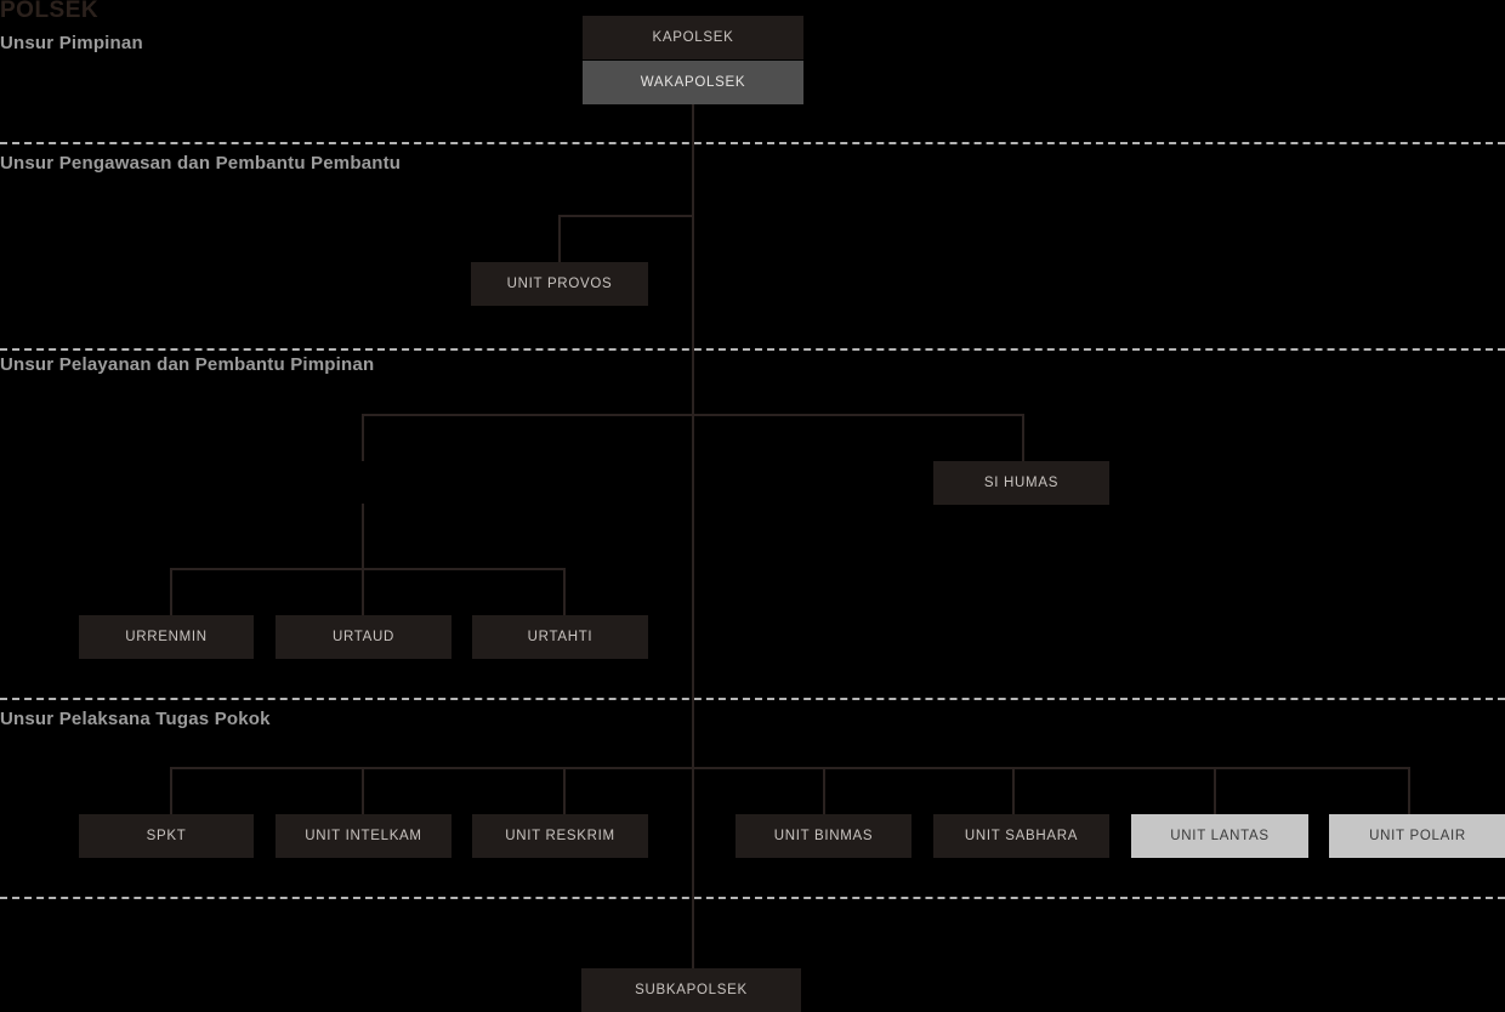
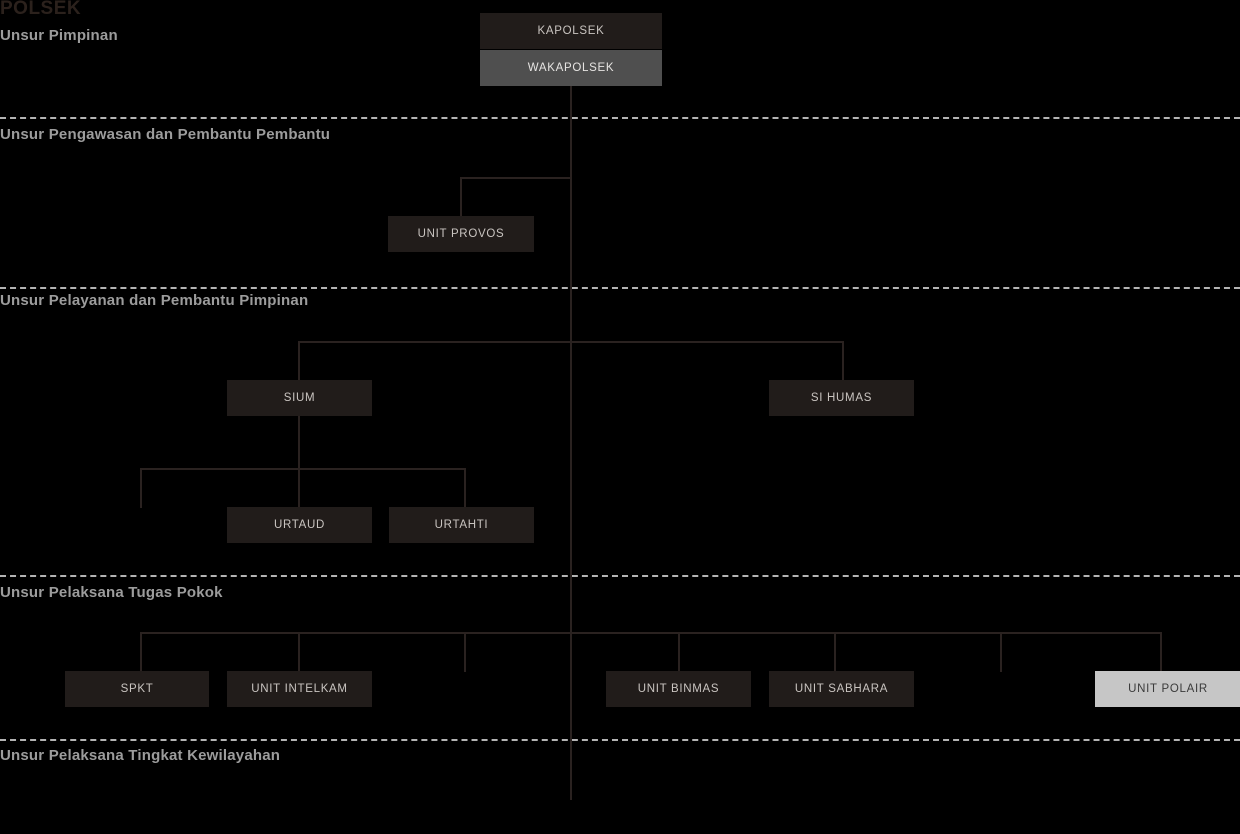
  POLSEK
  Unsur Pimpinan
  Unsur Pengawasan dan Pembantu Pembantu
  Unsur Pelayanan dan Pembantu Pimpinan
  Unsur Pelaksana Tugas Pokok
+ Unsur Pelaksana Tingkat Kewilayahan
  KAPOLSEK
  WAKAPOLSEK
  UNIT PROVOS
+ SIUM
  SI HUMAS
- URRENMIN
  URTAUD
  URTAHTI
  SPKT
  UNIT INTELKAM
- UNIT RESKRIM
  UNIT BINMAS
  UNIT SABHARA
- UNIT LANTAS
  UNIT POLAIR
- SUBKAPOLSEK
